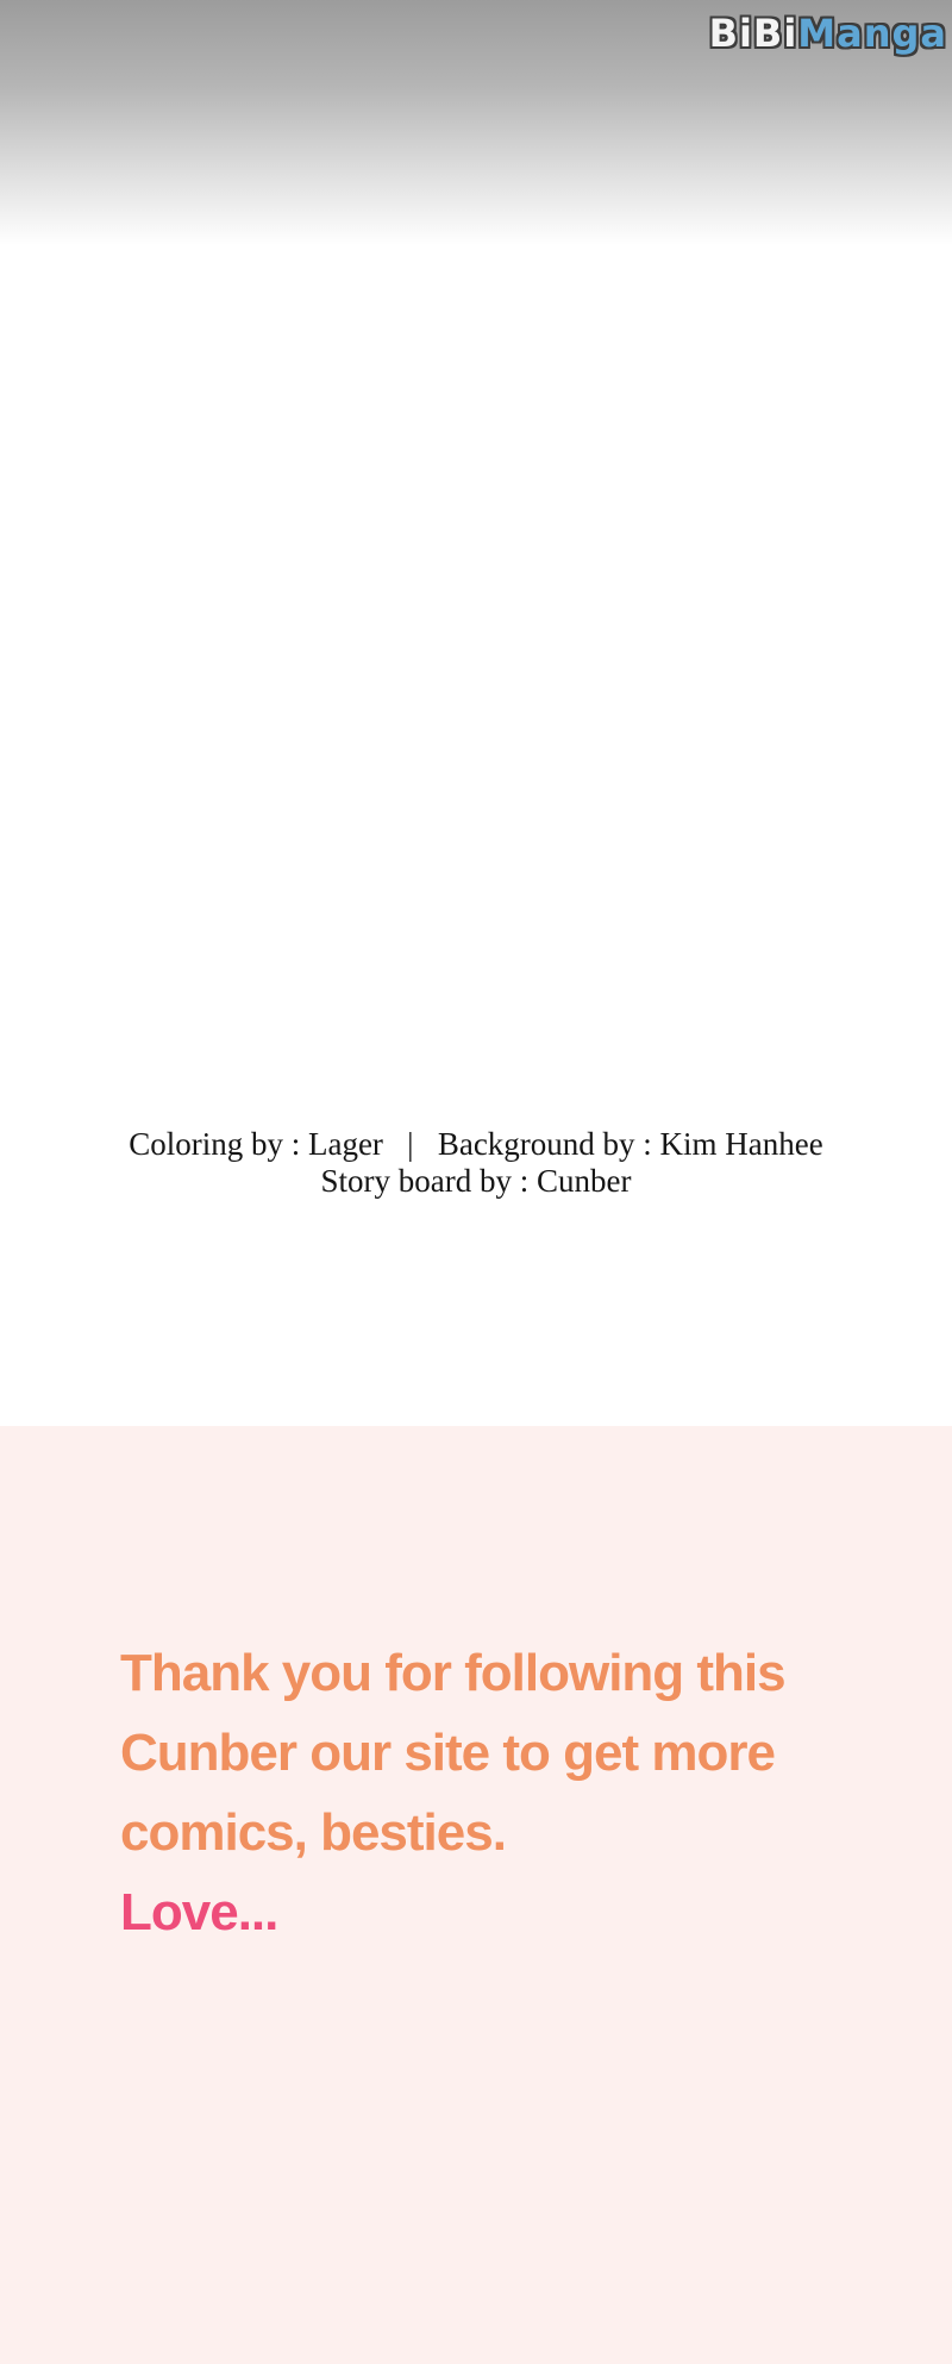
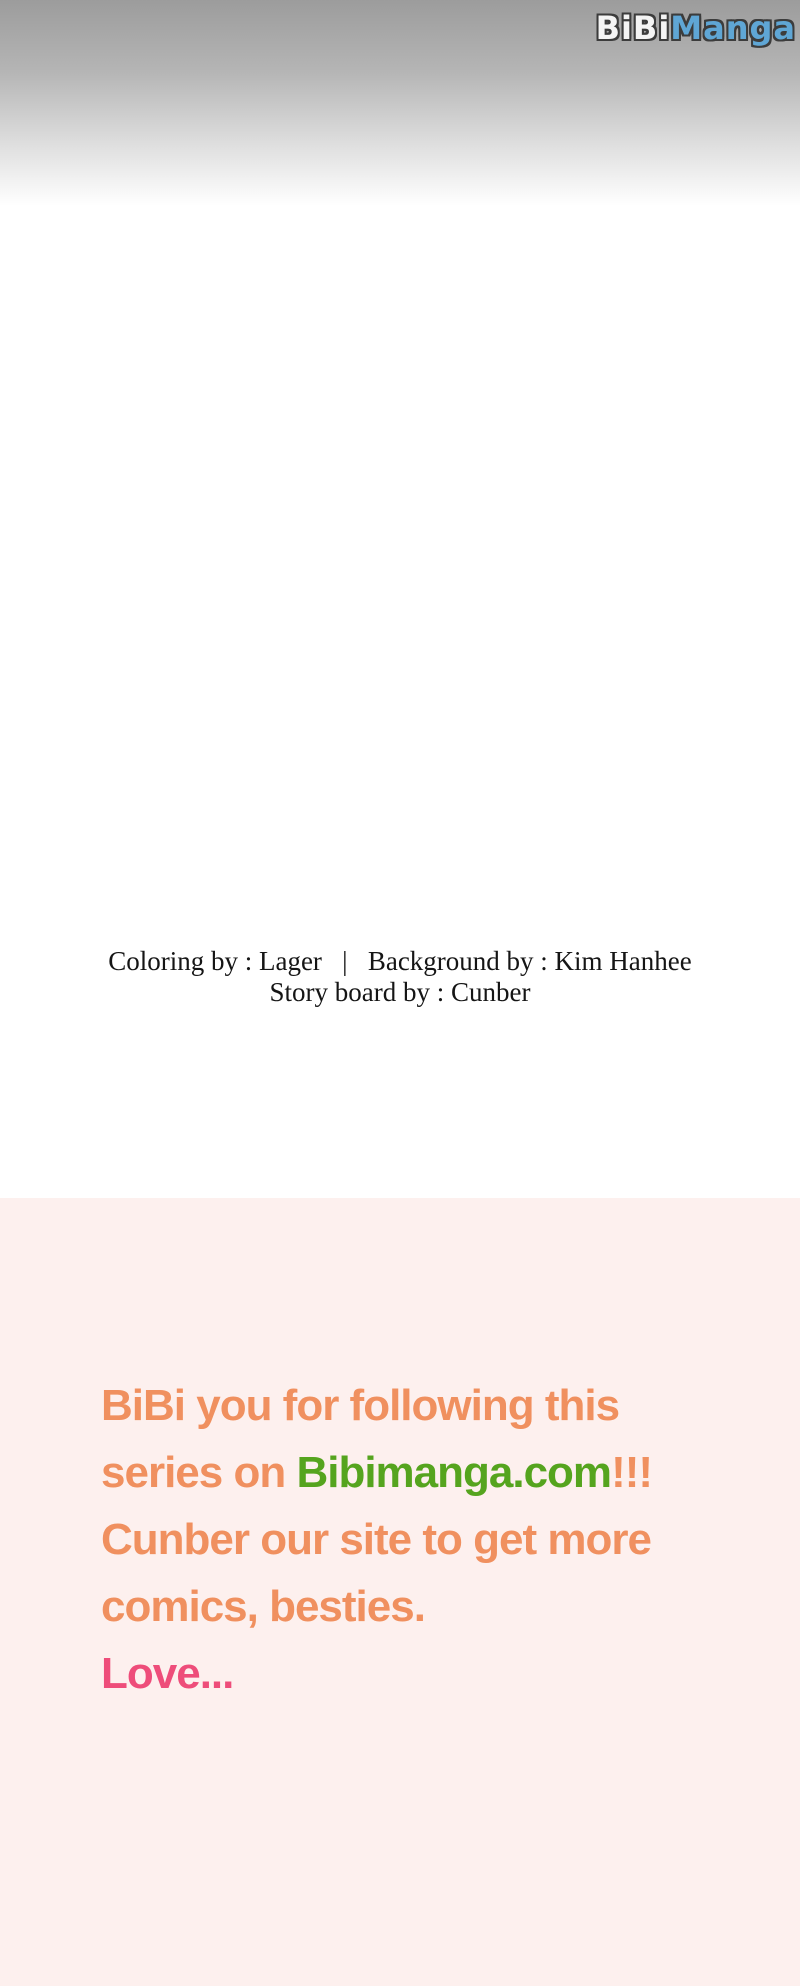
  BiBiManga
  Coloring by : Lager | Background by : Kim Hanhee
  Story board by : Cunber
- Thank you for following this
+ BiBi you for following this
+ series on Bibimanga.com!!!
  Cunber our site to get more
  comics, besties.
  Love...
